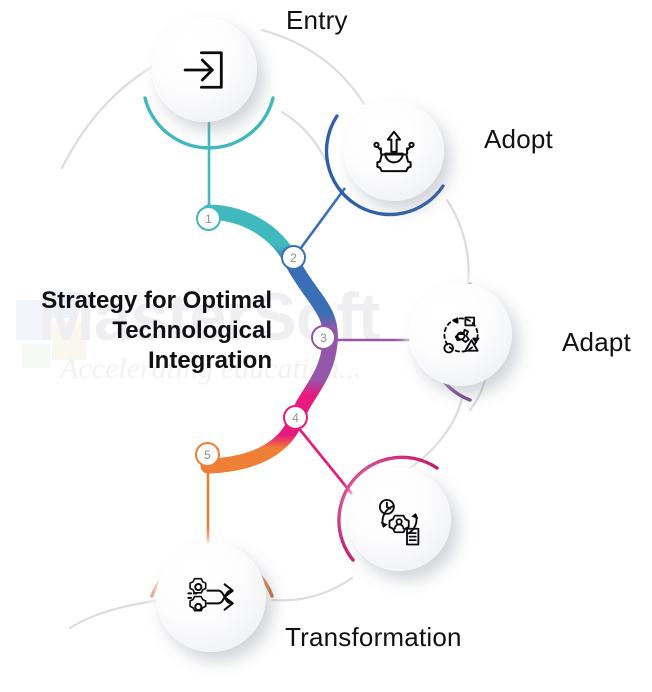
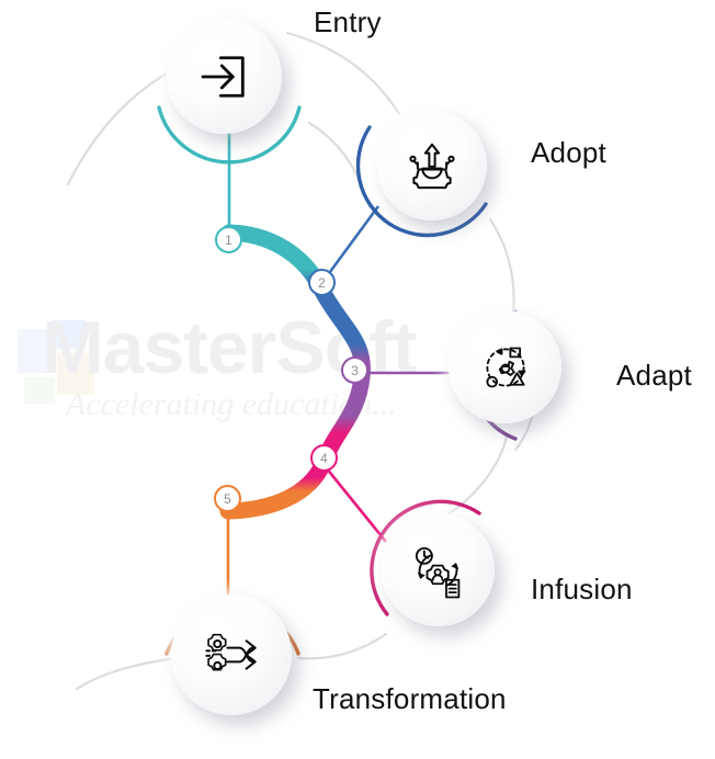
  MasterSoft
  Accelerating educati...
  Entry
  Adopt
  Adapt
+ Infusion
  Transformation
  1
  2
  3
  4
  5
- Strategy for Optimal
- Technological
- Integration
